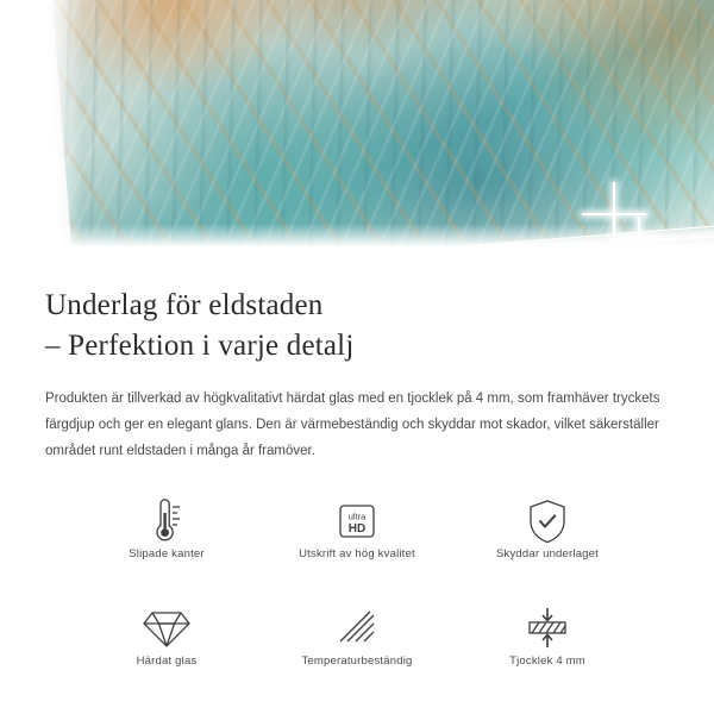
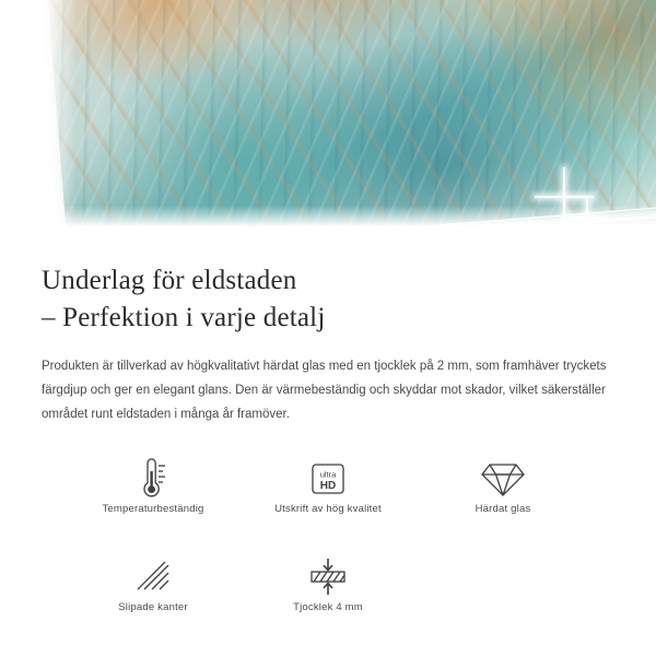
  Underlag för eldstaden
  – Perfektion i varje detalj
- Produkten är tillverkad av högkvalitativt härdat glas med en tjocklek på 4 mm, som framhäver tryckets färgdjup och ger en elegant glans. Den är värmebeständig och skyddar mot skador, vilket säkerställer området runt eldstaden i många år framöver.
+ Produkten är tillverkad av högkvalitativt härdat glas med en tjocklek på 2 mm, som framhäver tryckets färgdjup och ger en elegant glans. Den är värmebeständig och skyddar mot skador, vilket säkerställer området runt eldstaden i många år framöver.
- Slipade kanter
+ Temperaturbeständig
  ultra
  HD
  Utskrift av hög kvalitet
- Skyddar underlaget
  Härdat glas
- Temperaturbeständig
+ Slipade kanter
  Tjocklek 4 mm
